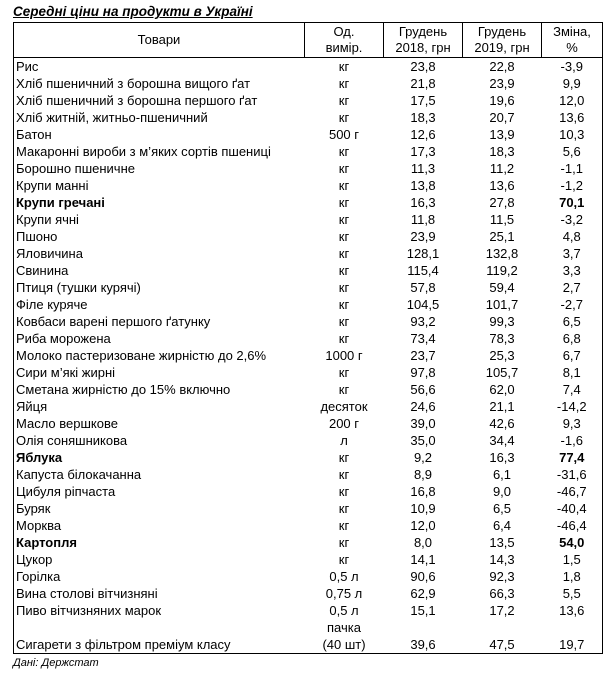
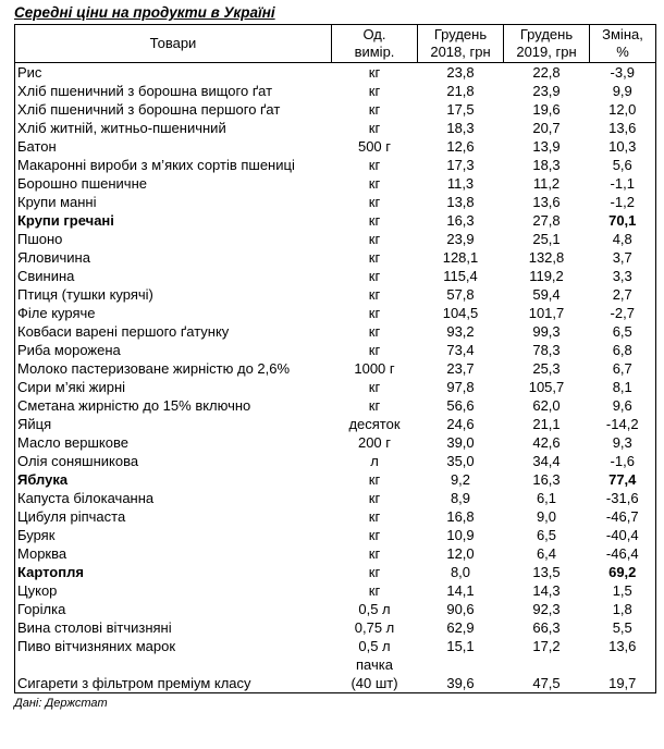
  Середні ціни на продукти в Україні
  Товари	Од. вимір.	Грудень 2018, грн	Грудень 2019, грн	Зміна, %
  Рис	кг	23,8	22,8	-3,9
  Хліб пшеничний з борошна вищого ґат	кг	21,8	23,9	9,9
  Хліб пшеничний з борошна першого ґат	кг	17,5	19,6	12,0
  Хліб житній, житньо-пшеничний	кг	18,3	20,7	13,6
  Батон	500 г	12,6	13,9	10,3
  Макаронні вироби з м’яких сортів пшениці	кг	17,3	18,3	5,6
  Борошно пшеничне	кг	11,3	11,2	-1,1
  Крупи манні	кг	13,8	13,6	-1,2
  Крупи гречані	кг	16,3	27,8	70,1
- Крупи ячні	кг	11,8	11,5	-3,2
  Пшоно	кг	23,9	25,1	4,8
  Яловичина	кг	128,1	132,8	3,7
  Свинина	кг	115,4	119,2	3,3
  Птиця (тушки курячі)	кг	57,8	59,4	2,7
  Філе куряче	кг	104,5	101,7	-2,7
  Ковбаси варені першого ґатунку	кг	93,2	99,3	6,5
  Риба морожена	кг	73,4	78,3	6,8
  Молоко пастеризоване жирністю до 2,6%	1000 г	23,7	25,3	6,7
  Сири м’які жирні	кг	97,8	105,7	8,1
- Сметана жирністю до 15% включно	кг	56,6	62,0	7,4
+ Сметана жирністю до 15% включно	кг	56,6	62,0	9,6
  Яйця	десяток	24,6	21,1	-14,2
  Масло вершкове	200 г	39,0	42,6	9,3
  Олія соняшникова	л	35,0	34,4	-1,6
  Яблука	кг	9,2	16,3	77,4
  Капуста білокачанна	кг	8,9	6,1	-31,6
  Цибуля ріпчаста	кг	16,8	9,0	-46,7
  Буряк	кг	10,9	6,5	-40,4
  Морква	кг	12,0	6,4	-46,4
- Картопля	кг	8,0	13,5	54,0
+ Картопля	кг	8,0	13,5	69,2
  Цукор	кг	14,1	14,3	1,5
  Горілка	0,5 л	90,6	92,3	1,8
  Вина столові вітчизняні	0,75 л	62,9	66,3	5,5
  Пиво вітчизняних марок	0,5 л	15,1	17,2	13,6
  Сигарети з фільтром преміум класу	пачка (40 шт)	39,6	47,5	19,7
  Дані: Держстат
